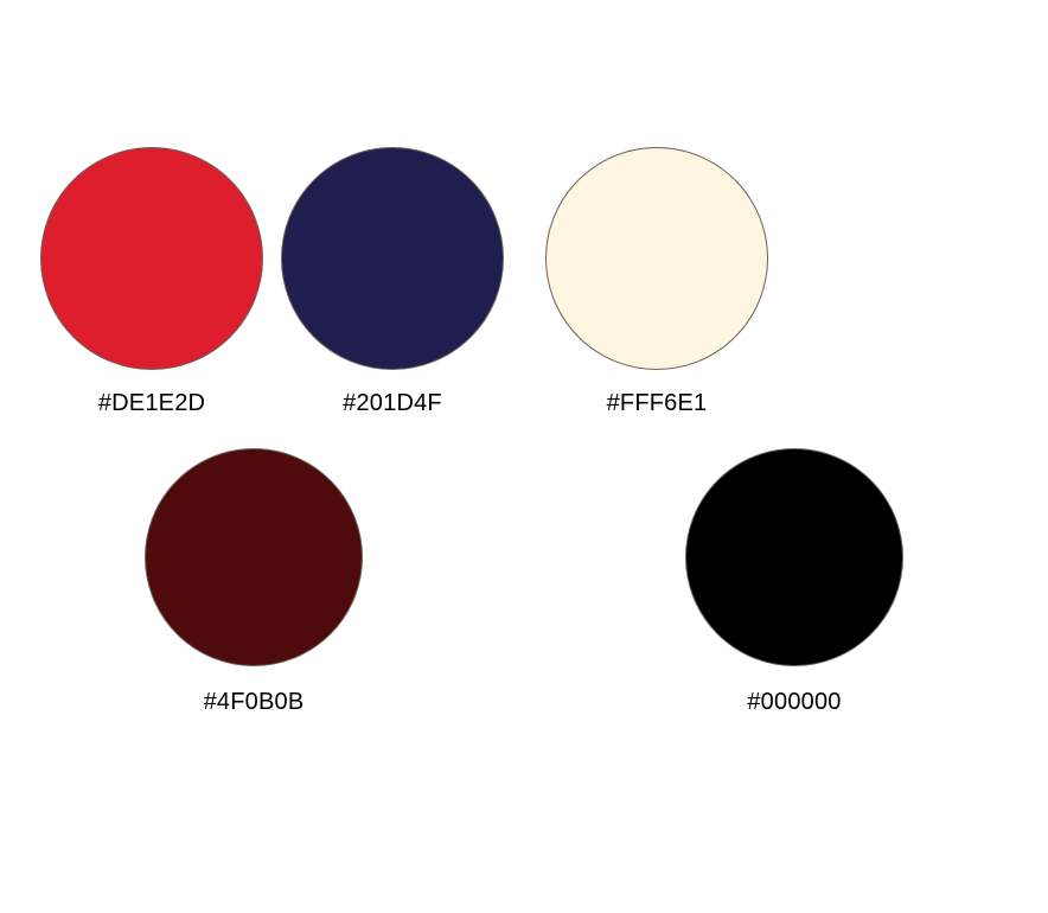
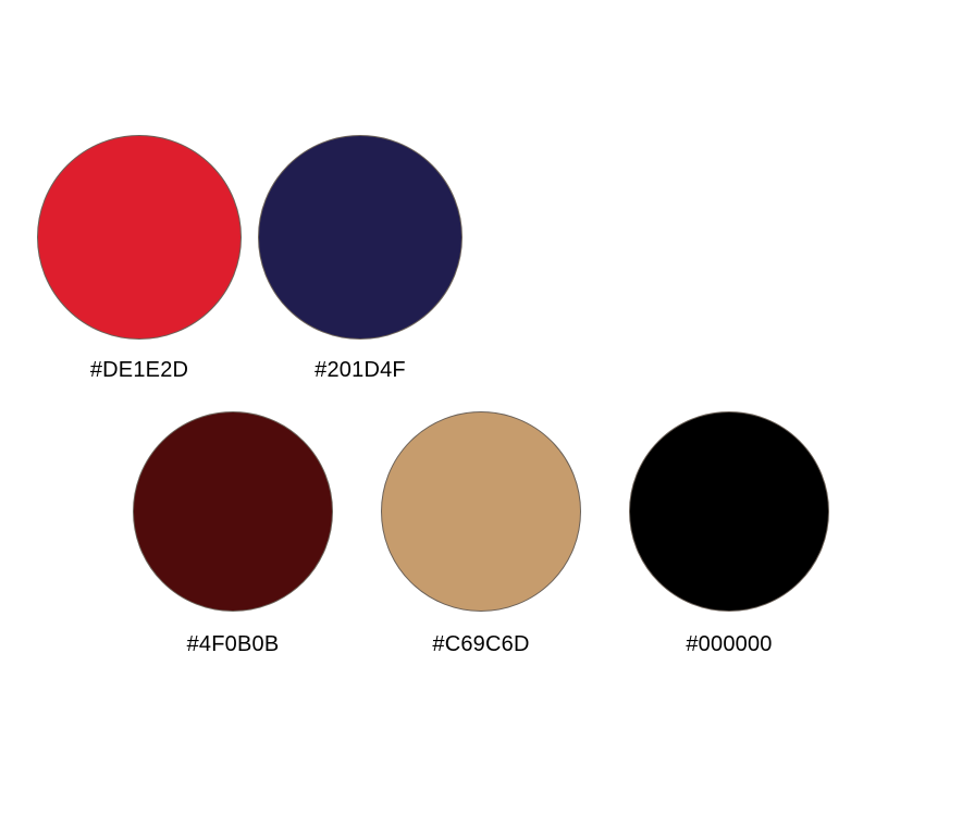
  #DE1E2D
  #201D4F
- #FFF6E1
  #4F0B0B
+ #C69C6D
  #000000
